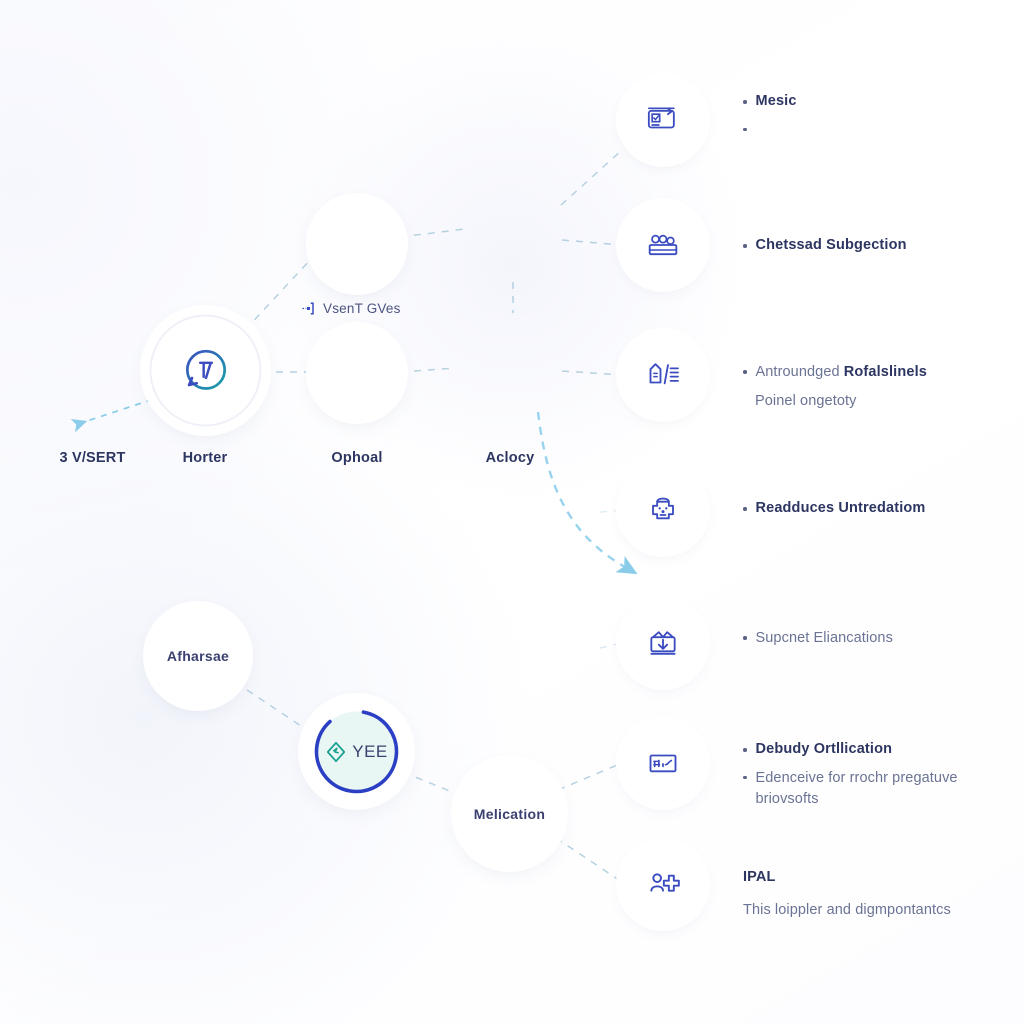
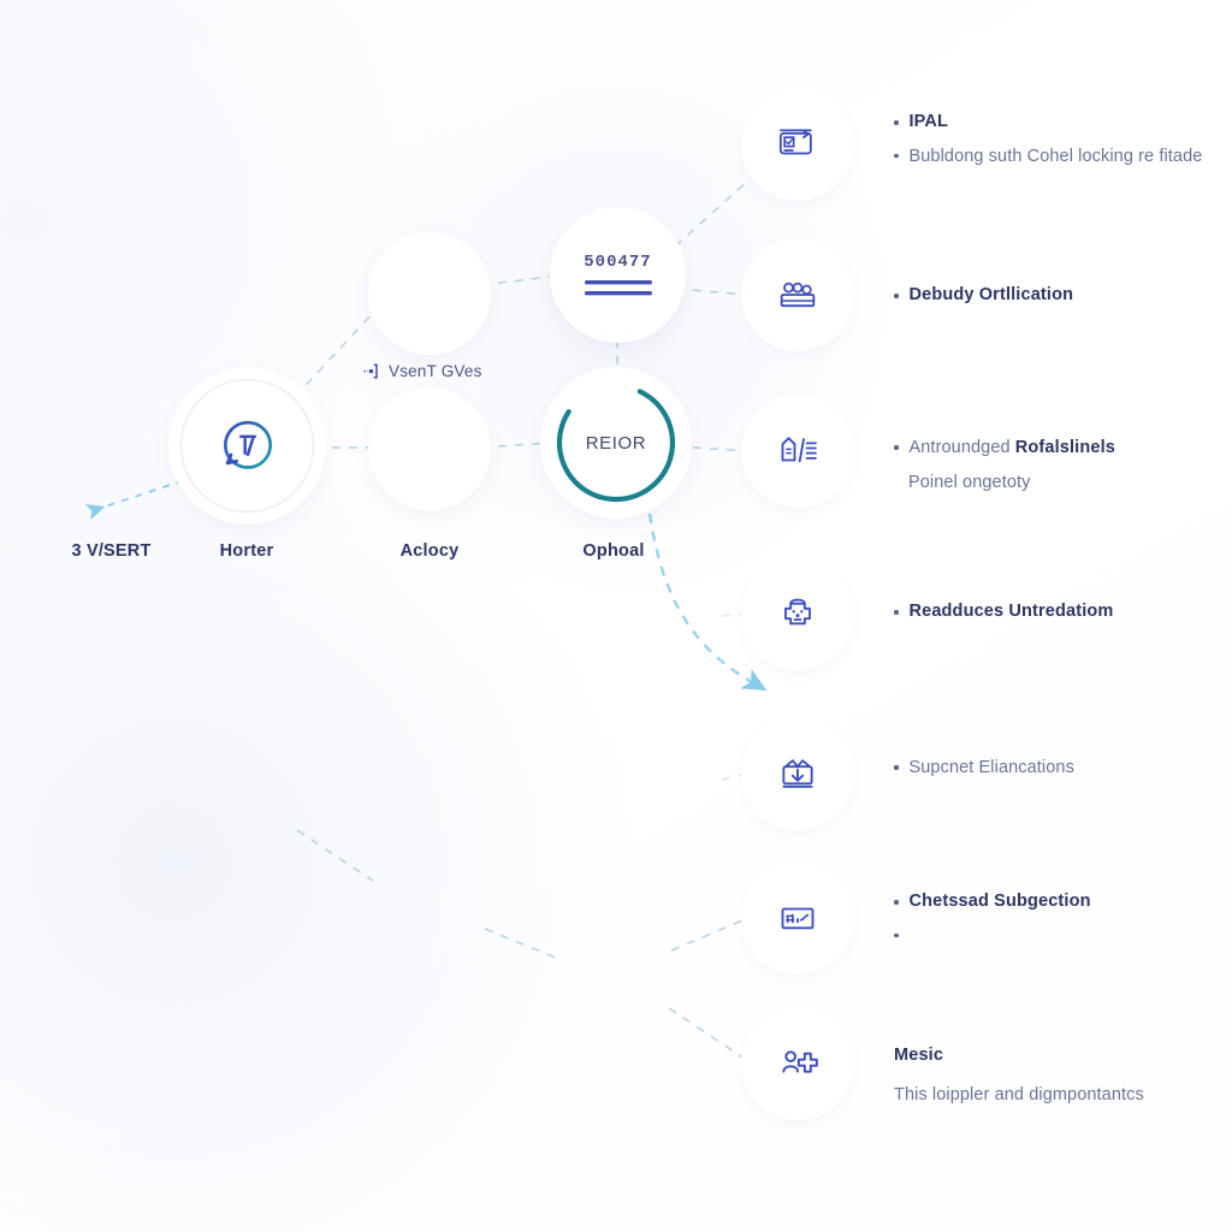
  Horter
  3 V/SERT
- Ophoal
+ Aclocy
+ 500477
+ REIOR
- Aclocy
+ Ophoal
  VsenT GVes
- Afharsae
- YEE
- Melication
- Mesic
+ IPAL
+ Bubldong suth Cohel locking re fitade
- Chetssad Subgection
+ Debudy Ortllication
  Antroundged Rofalslinels
  Poinel ongetoty
  Readduces Untredatiom
  Supcnet Eliancations
- Debudy Ortllication
+ Chetssad Subgection
- Edenceive for rrochr pregatuve briovsofts
- IPAL
+ Mesic
  This loippler and digmpontantcs
